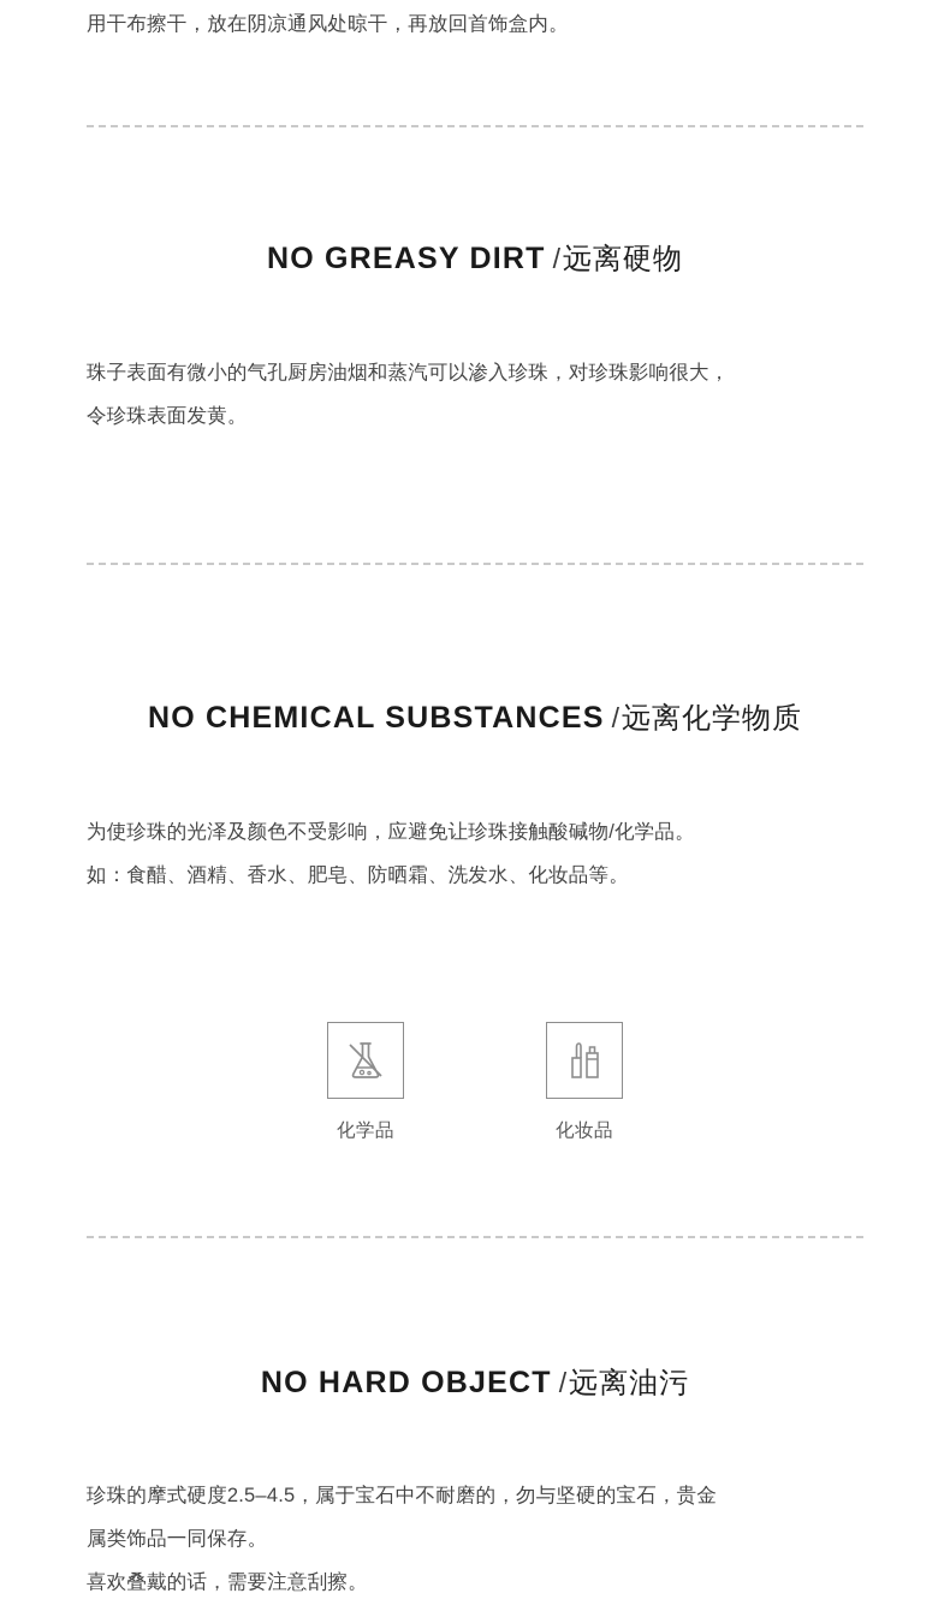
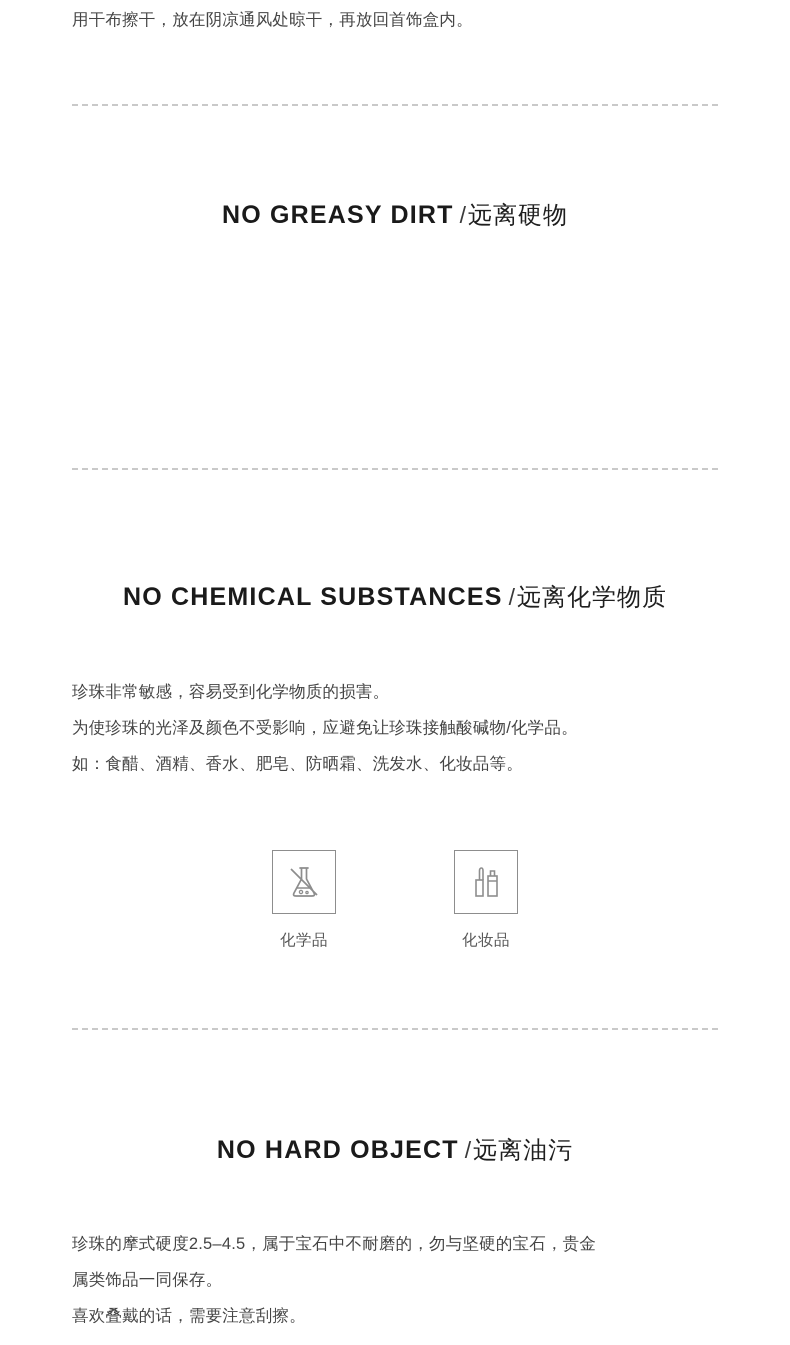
  用干布擦干，放在阴凉通风处晾干，再放回首饰盒内。
  NO GREASY DIRT /远离硬物
- 珠子表面有微小的气孔厨房油烟和蒸汽可以渗入珍珠，对珍珠影响很大，
- 令珍珠表面发黄。
  NO CHEMICAL SUBSTANCES /远离化学物质
+ 珍珠非常敏感，容易受到化学物质的损害。
  为使珍珠的光泽及颜色不受影响，应避免让珍珠接触酸碱物/化学品。
  如：食醋、酒精、香水、肥皂、防晒霜、洗发水、化妆品等。
  化学品
  化妆品
  NO HARD OBJECT /远离油污
  珍珠的摩式硬度2.5–4.5，属于宝石中不耐磨的，勿与坚硬的宝石，贵金
  属类饰品一同保存。
  喜欢叠戴的话，需要注意刮擦。
